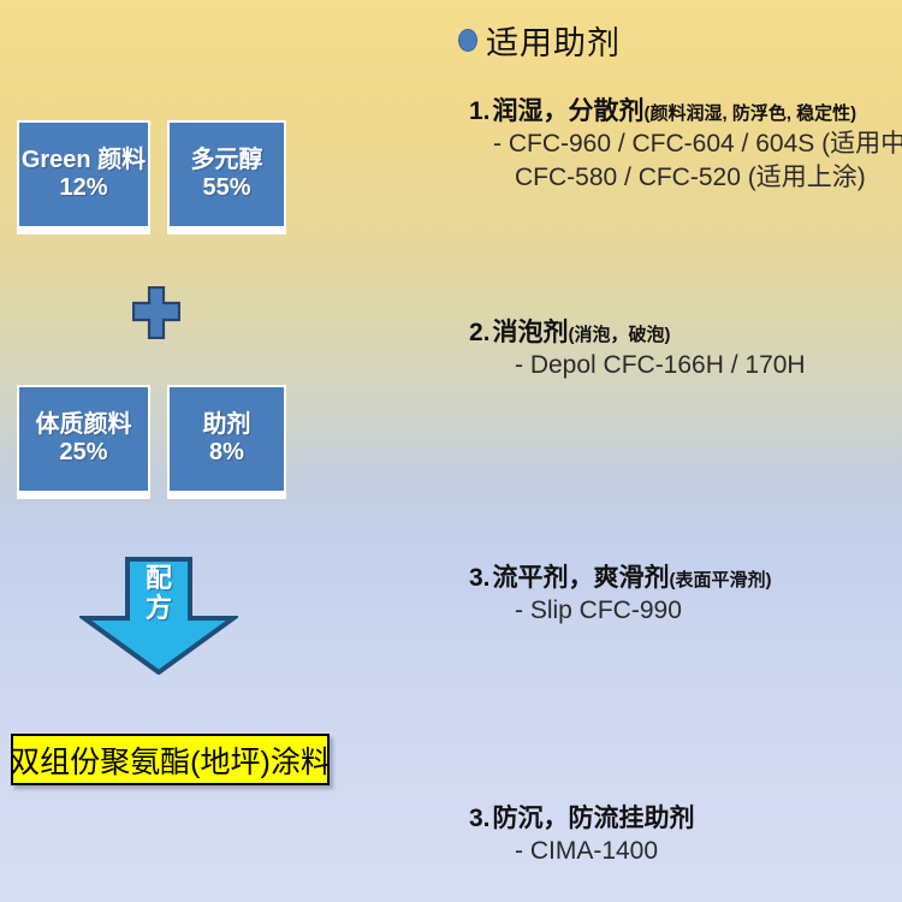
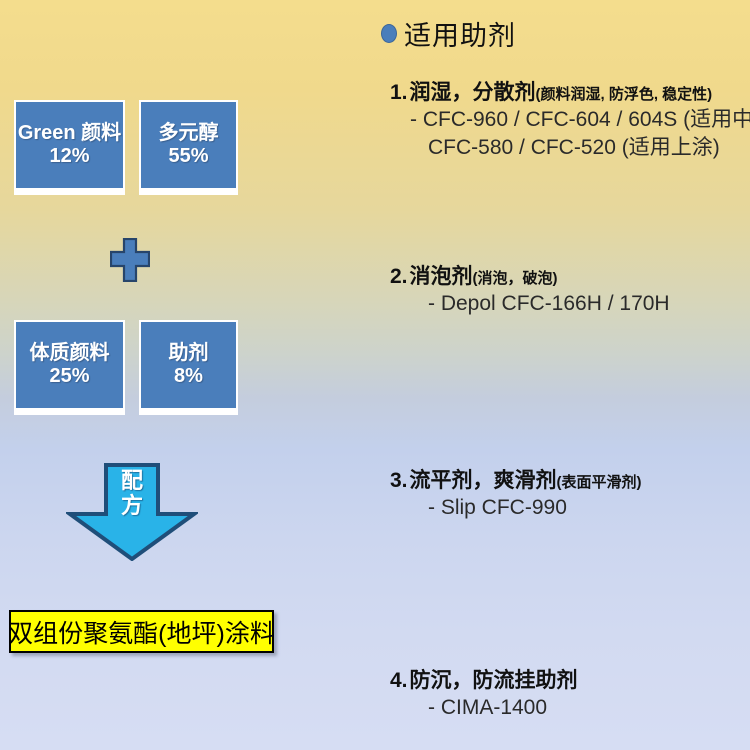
  Green 颜料
  12%
  多元醇
  55%
  体质颜料
  25%
  助剂
  8%
  配
  方
  双组份聚氨酯(地坪)涂料
  适用助剂
  1.润湿，分散剂(颜料润湿, 防浮色, 稳定性)
  - CFC-960 / CFC-604 / 604S (适用中
  CFC-580 / CFC-520 (适用上涂)
  2.消泡剂(消泡，破泡)
  - Depol CFC-166H / 170H
  3.流平剂，爽滑剂(表面平滑剂)
  - Slip CFC-990
- 3.防沉，防流挂助剂
+ 4.防沉，防流挂助剂
  - CIMA-1400
